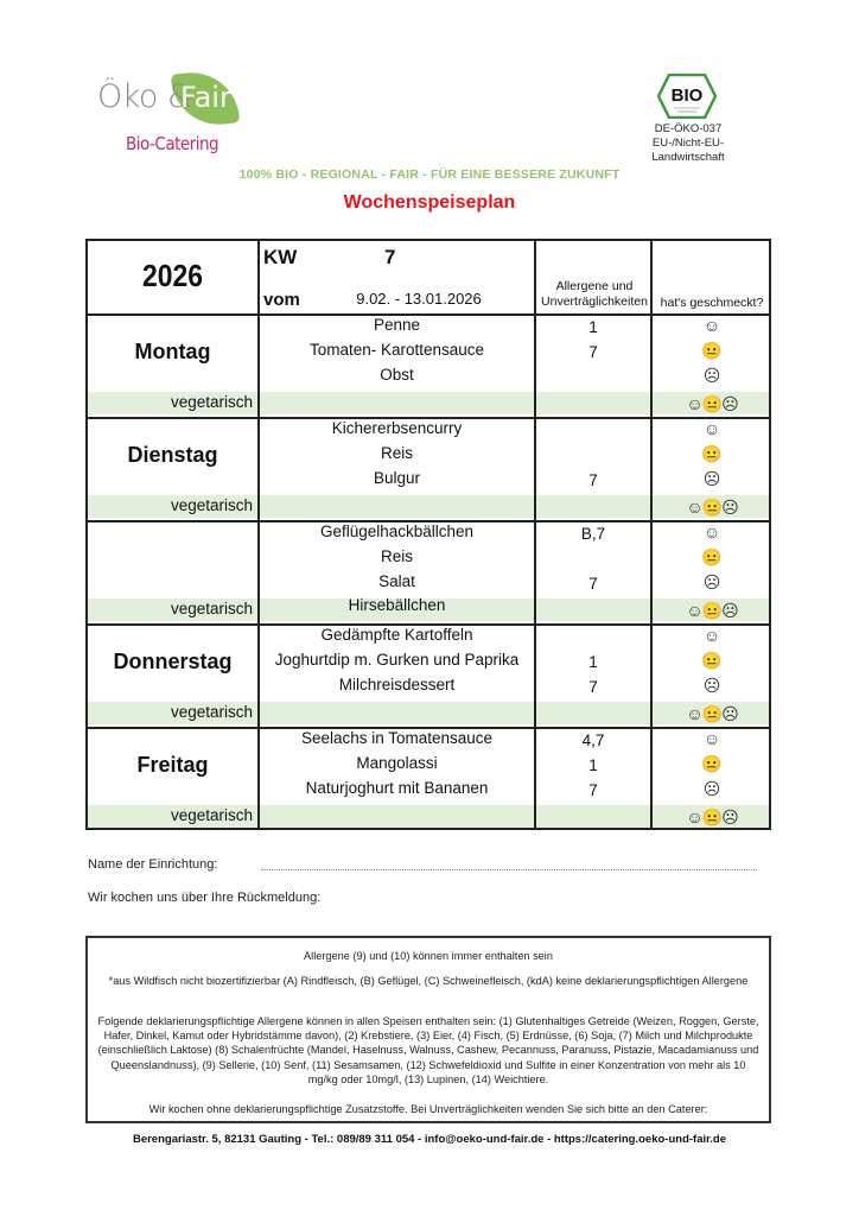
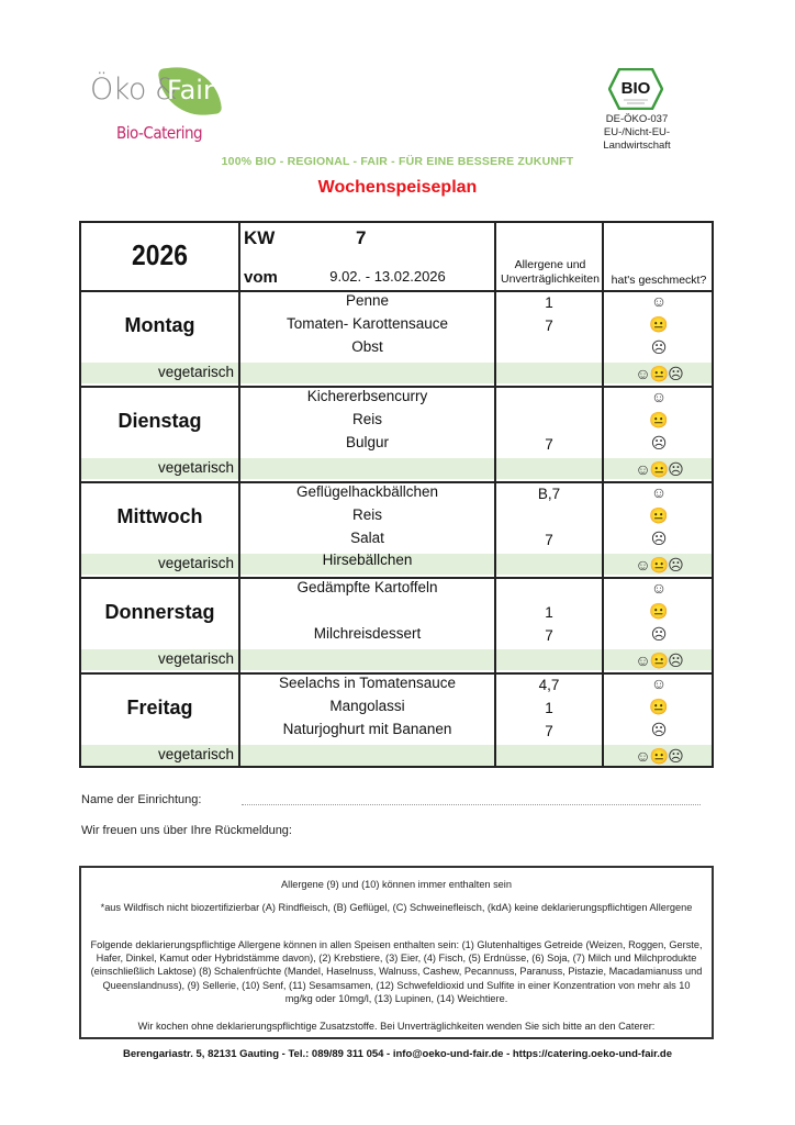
  Öko &
  Fair
  Bio-Catering
  BIO
  DE-ÖKO-037
  EU-/Nicht-EU-Landwirtschaft
  100% BIO - REGIONAL - FAIR - FÜR EINE BESSERE ZUKUNFT
  Wochenspeiseplan
  2026
  KW
  7
  vom
- 9.02. - 13.01.2026
+ 9.02. - 13.02.2026
  Allergene und
  Unverträglichkeiten
  hat's geschmeckt?
  Montag
  Penne
  1
  ☺
  Tomaten- Karottensauce
  7
  😐
  Obst
  ☹
  vegetarisch
  ☺😐☹
  Dienstag
  Kichererbsencurry
  ☺
  Reis
  😐
  Bulgur
  7
  ☹
  vegetarisch
  ☺😐☹
+ Mittwoch
  Geflügelhackbällchen
  B,7
  ☺
  Reis
  😐
  Salat
  7
  ☹
  vegetarisch
  Hirsebällchen
  ☺😐☹
  Donnerstag
  Gedämpfte Kartoffeln
  ☺
- Joghurtdip m. Gurken und Paprika
  1
  😐
  Milchreisdessert
  7
  ☹
  vegetarisch
  ☺😐☹
  Freitag
  Seelachs in Tomatensauce
  4,7
  ☺
  Mangolassi
  1
  😐
  Naturjoghurt mit Bananen
  7
  ☹
  vegetarisch
  ☺😐☹
  Name der Einrichtung:
- Wir kochen uns über Ihre Rückmeldung:
+ Wir freuen uns über Ihre Rückmeldung:
  Allergene (9) und (10) können immer enthalten sein
  *aus Wildfisch nicht biozertifizierbar (A) Rindfleisch, (B) Geflügel, (C) Schweinefleisch, (kdA) keine deklarierungspflichtigen Allergene
  Folgende deklarierungspflichtige Allergene können in allen Speisen enthalten sein: (1) Glutenhaltiges Getreide (Weizen, Roggen, Gerste, Hafer, Dinkel, Kamut oder Hybridstämme davon), (2) Krebstiere, (3) Eier, (4) Fisch, (5) Erdnüsse, (6) Soja, (7) Milch und Milchprodukte (einschließlich Laktose) (8) Schalenfrüchte (Mandel, Haselnuss, Walnuss, Cashew, Pecannuss, Paranuss, Pistazie, Macadamianuss und Queenslandnuss), (9) Sellerie, (10) Senf, (11) Sesamsamen, (12) Schwefeldioxid und Sulfite in einer Konzentration von mehr als 10 mg/kg oder 10mg/l, (13) Lupinen, (14) Weichtiere.
  Wir kochen ohne deklarierungspflichtige Zusatzstoffe. Bei Unverträglichkeiten wenden Sie sich bitte an den Caterer:
  Berengariastr. 5, 82131 Gauting - Tel.: 089/89 311 054 - info@oeko-und-fair.de - https://catering.oeko-und-fair.de
